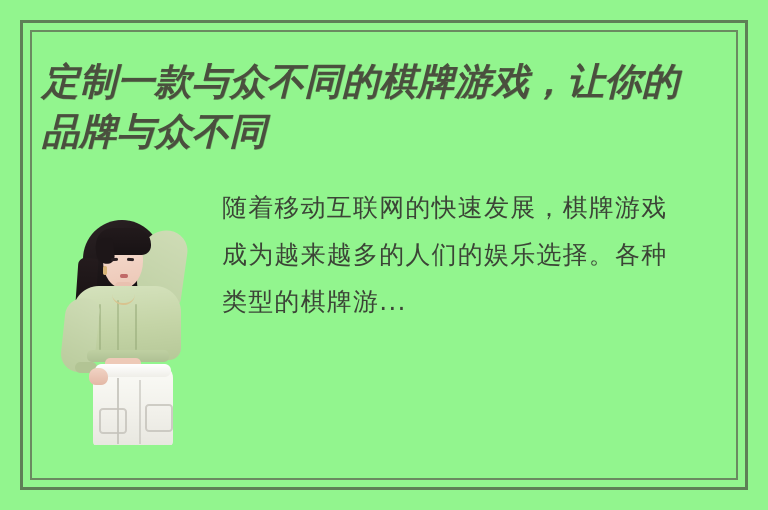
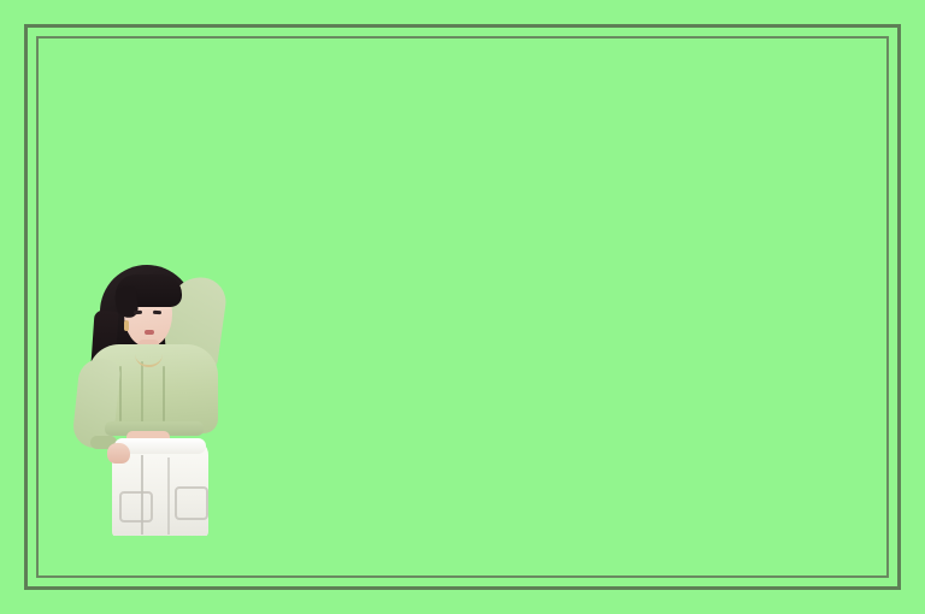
- 定制一款与众不同的棋牌游戏，让你的
- 品牌与众不同
- 随着移动互联网的快速发展，棋牌游戏
- 成为越来越多的人们的娱乐选择。各种
- 类型的棋牌游...
